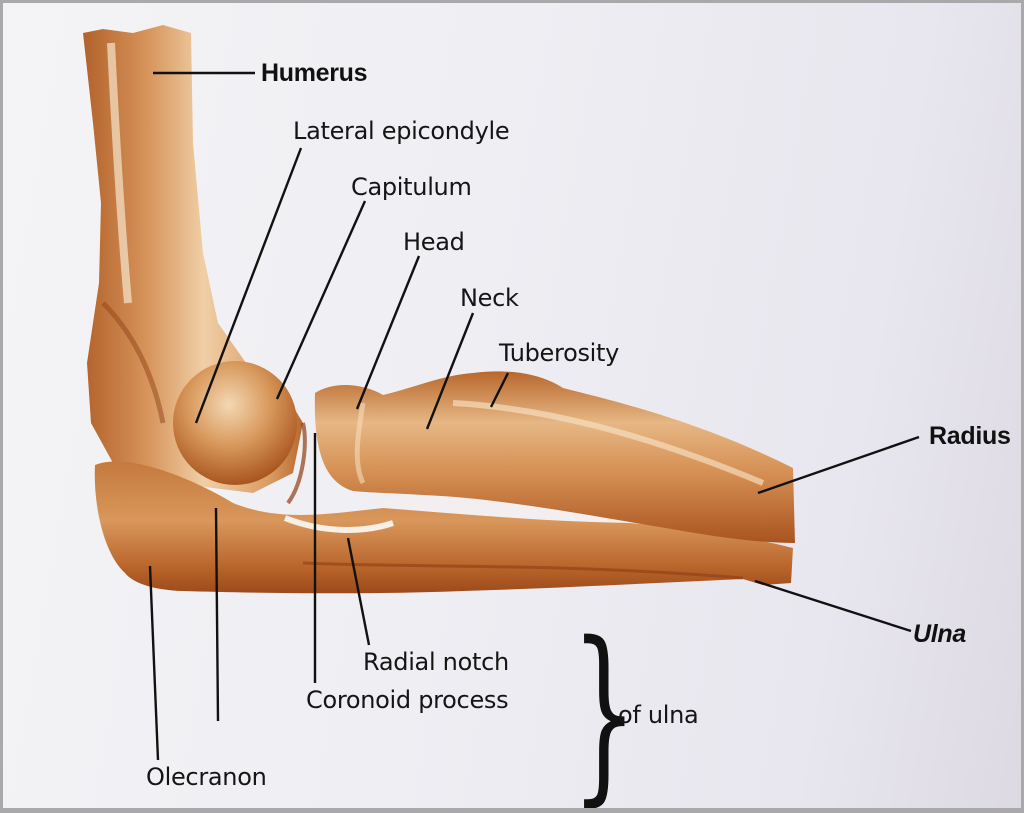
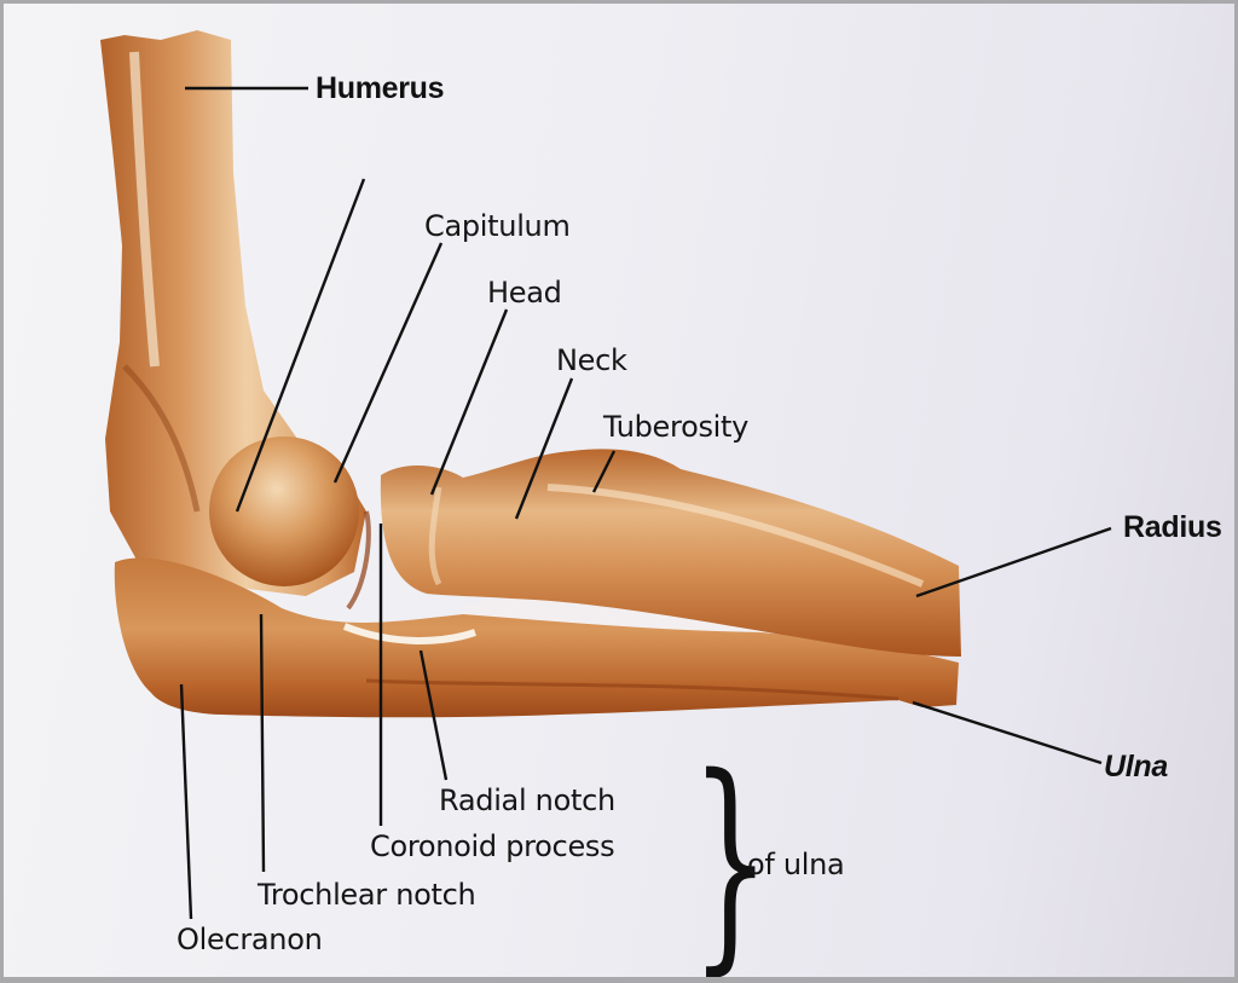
  Humerus
- Lateral epicondyle
  Capitulum
  Head
  Neck
  Tuberosity
  Radius
  Ulna
  Radial notch
  Coronoid process
+ Trochlear notch
  Olecranon
  }
  of ulna
